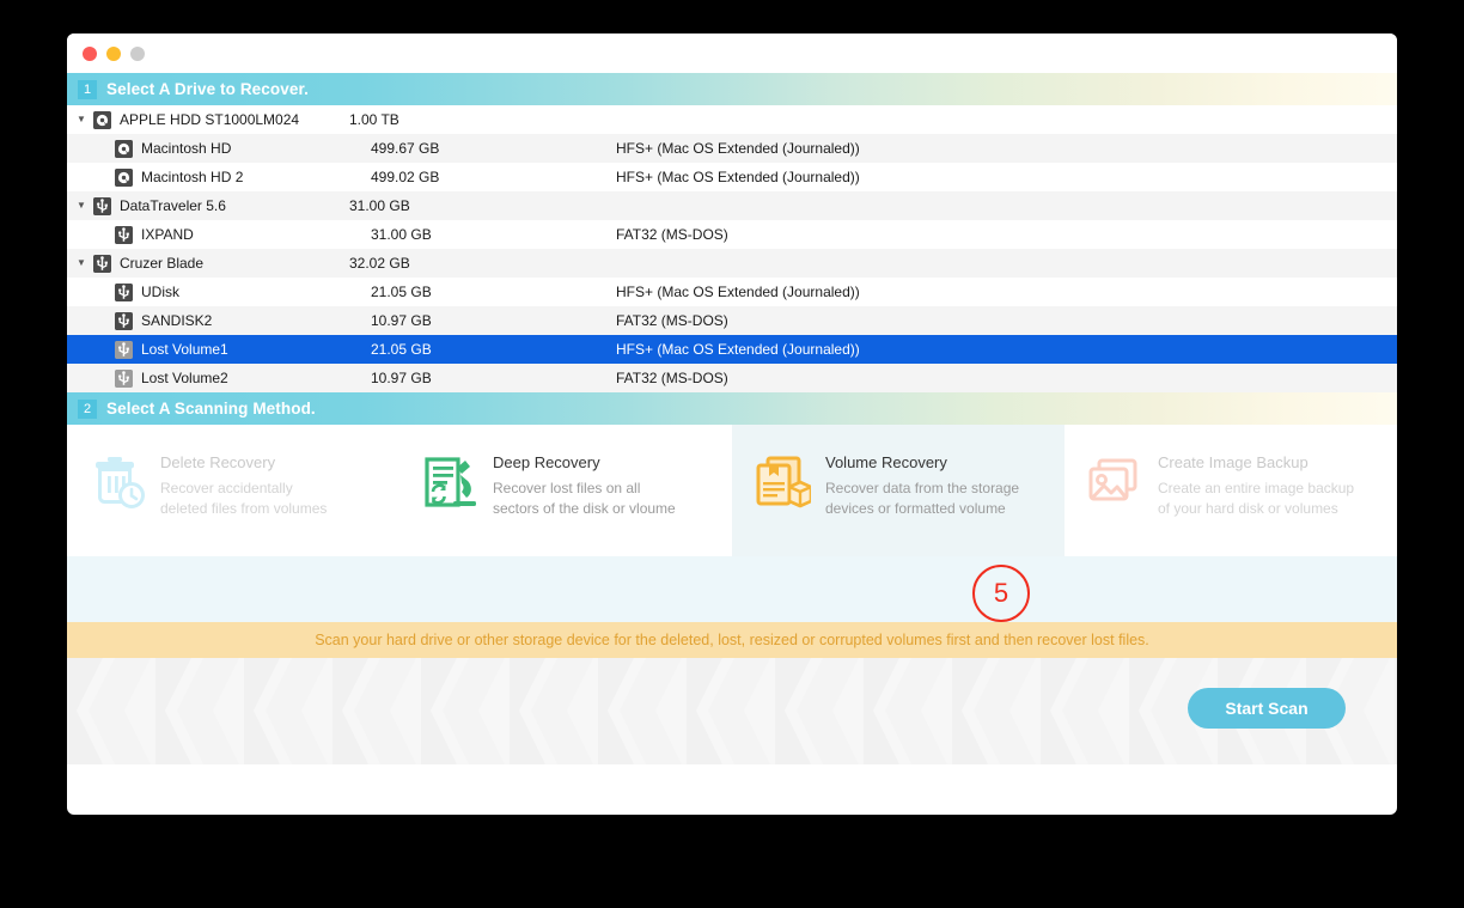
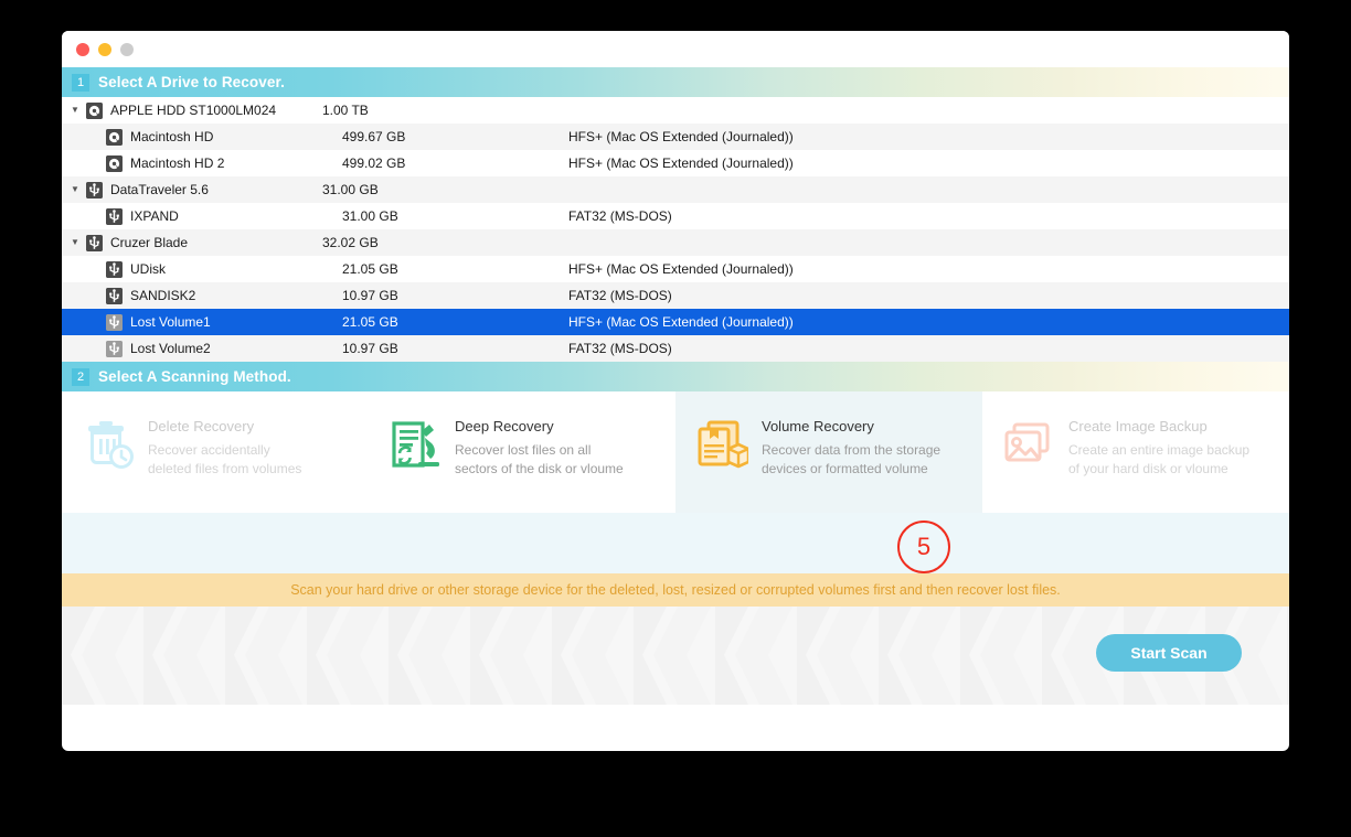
  1
  Select A Drive to Recover.
  ▼
  APPLE HDD ST1000LM024
  1.00 TB
  Macintosh HD
  499.67 GB
  HFS+ (Mac OS Extended (Journaled))
  Macintosh HD 2
  499.02 GB
  HFS+ (Mac OS Extended (Journaled))
  ▼
  DataTraveler 5.6
  31.00 GB
  IXPAND
  31.00 GB
  FAT32 (MS-DOS)
  ▼
  Cruzer Blade
  32.02 GB
  UDisk
  21.05 GB
  HFS+ (Mac OS Extended (Journaled))
  SANDISK2
  10.97 GB
  FAT32 (MS-DOS)
  Lost Volume1
  21.05 GB
  HFS+ (Mac OS Extended (Journaled))
  Lost Volume2
  10.97 GB
  FAT32 (MS-DOS)
  2
  Select A Scanning Method.
  Delete Recovery
  Recover accidentally
  deleted files from volumes
  Deep Recovery
  Recover lost files on all
  sectors of the disk or vloume
  Volume Recovery
  Recover data from the storage
  devices or formatted volume
  Create Image Backup
  Create an entire image backup
- of your hard disk or volumes
+ of your hard disk or vloume
  Scan your hard drive or other storage device for the deleted, lost, resized or corrupted volumes first and then recover lost files.
  Start Scan
  5
